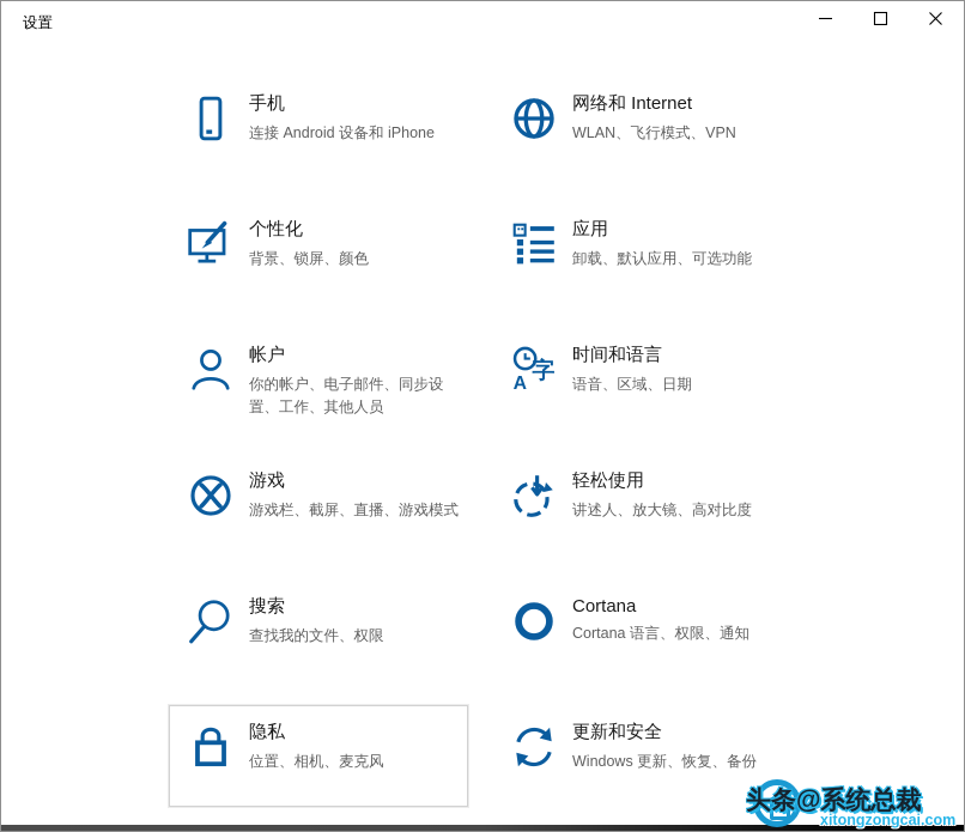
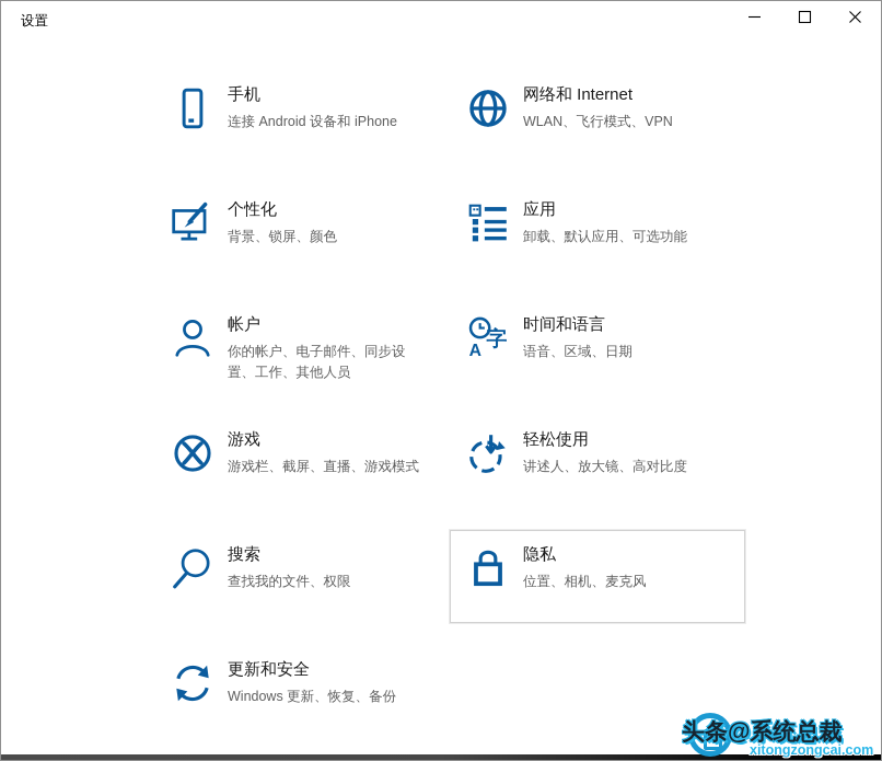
  设置
  手机
  连接 Android 设备和 iPhone
  网络和 Internet
  WLAN、飞行模式、VPN
  个性化
  背景、锁屏、颜色
  应用
  卸载、默认应用、可选功能
  帐户
  你的帐户、电子邮件、同步设置、工作、其他人员
  字
  A
  时间和语言
  语音、区域、日期
  游戏
  游戏栏、截屏、直播、游戏模式
  轻松使用
  讲述人、放大镜、高对比度
  搜索
  查找我的文件、权限
- Cortana
- Cortana 语言、权限、通知
  隐私
  位置、相机、麦克风
  更新和安全
  Windows 更新、恢复、备份
  头条@系统总裁
  xitongzongcai.com
